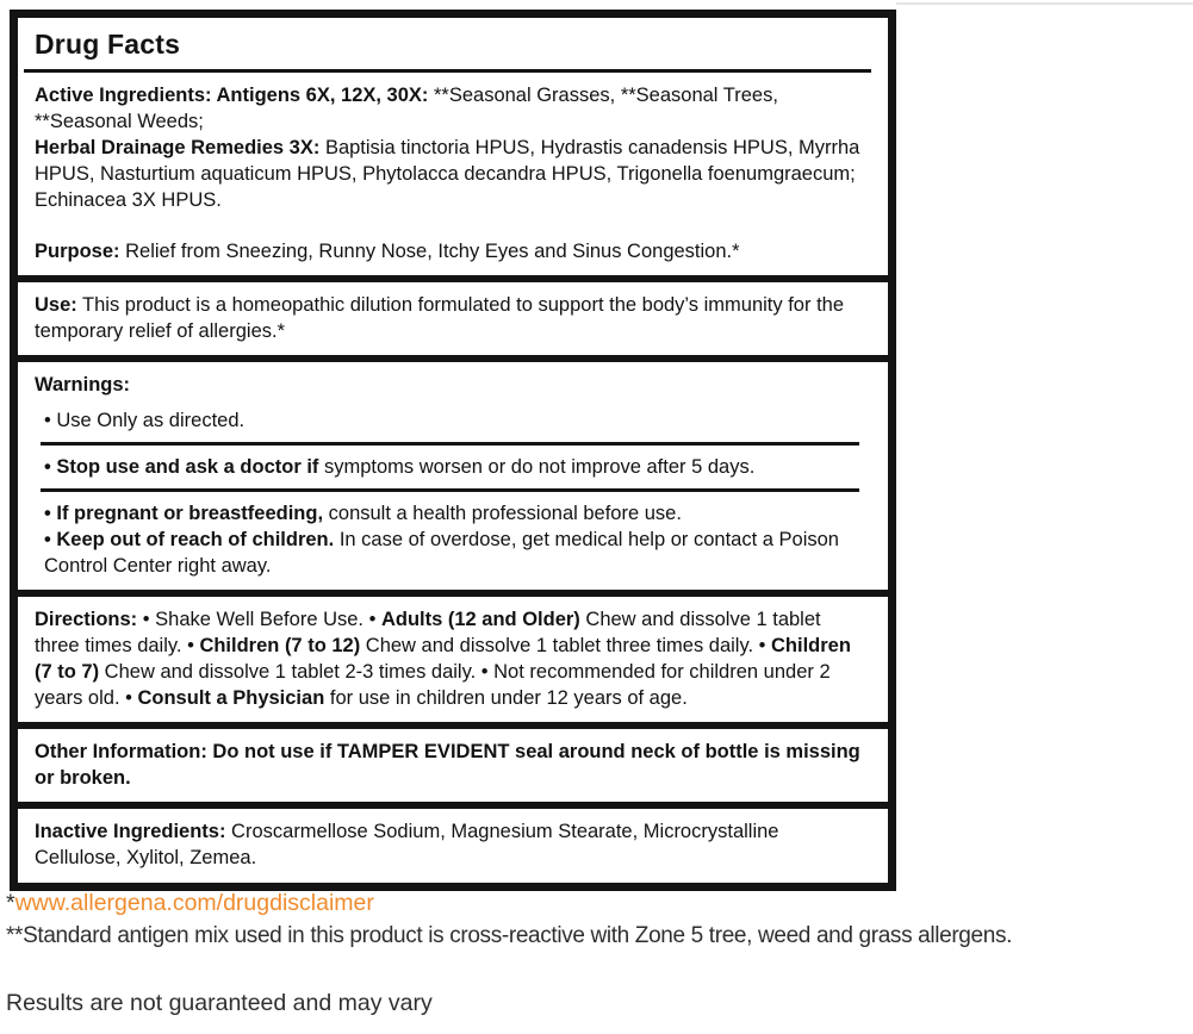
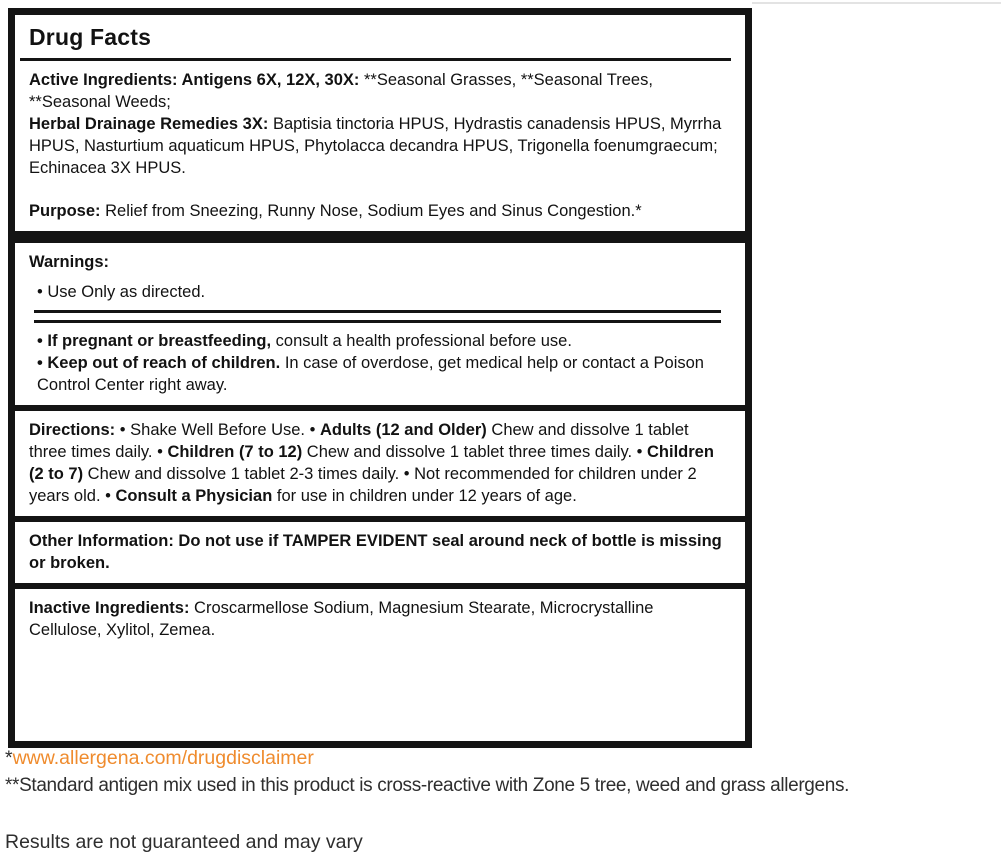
  Drug Facts
  Active Ingredients: Antigens 6X, 12X, 30X: **Seasonal Grasses, **Seasonal Trees, **Seasonal Weeds;
  Herbal Drainage Remedies 3X: Baptisia tinctoria HPUS, Hydrastis canadensis HPUS, Myrrha HPUS, Nasturtium aquaticum HPUS, Phytolacca decandra HPUS, Trigonella foenumgraecum; Echinacea 3X HPUS.
- Purpose: Relief from Sneezing, Runny Nose, Itchy Eyes and Sinus Congestion.*
+ Purpose: Relief from Sneezing, Runny Nose, Sodium Eyes and Sinus Congestion.*
- Use: This product is a homeopathic dilution formulated to support the body’s immunity for the temporary relief of allergies.*
  Warnings:
  • Use Only as directed.
- • Stop use and ask a doctor if symptoms worsen or do not improve after 5 days.
  • If pregnant or breastfeeding, consult a health professional before use.
  • Keep out of reach of children. In case of overdose, get medical help or contact a Poison Control Center right away.
- Directions: • Shake Well Before Use. • Adults (12 and Older) Chew and dissolve 1 tablet three times daily. • Children (7 to 12) Chew and dissolve 1 tablet three times daily. • Children (7 to 7) Chew and dissolve 1 tablet 2-3 times daily. • Not recommended for children under 2 years old. • Consult a Physician for use in children under 12 years of age.
+ Directions: • Shake Well Before Use. • Adults (12 and Older) Chew and dissolve 1 tablet three times daily. • Children (7 to 12) Chew and dissolve 1 tablet three times daily. • Children (2 to 7) Chew and dissolve 1 tablet 2-3 times daily. • Not recommended for children under 2 years old. • Consult a Physician for use in children under 12 years of age.
  Other Information: Do not use if TAMPER EVIDENT seal around neck of bottle is missing or broken.
  Inactive Ingredients: Croscarmellose Sodium, Magnesium Stearate, Microcrystalline Cellulose, Xylitol, Zemea.
  *www.allergena.com/drugdisclaimer
  **Standard antigen mix used in this product is cross-reactive with Zone 5 tree, weed and grass allergens.
  Results are not guaranteed and may vary
